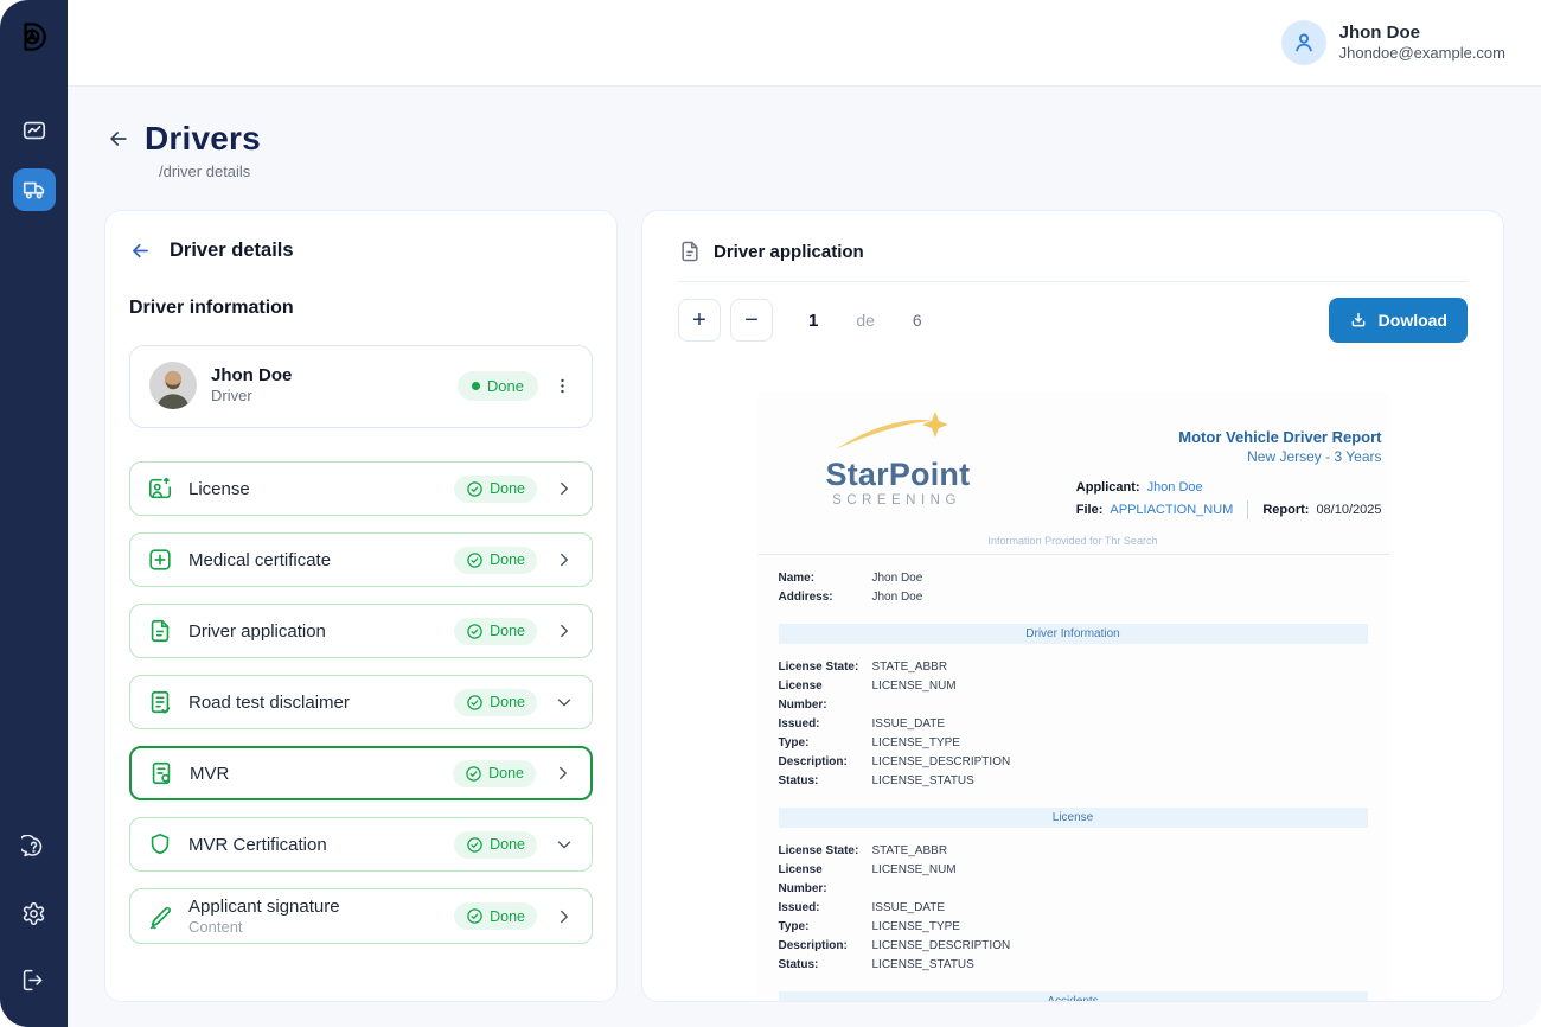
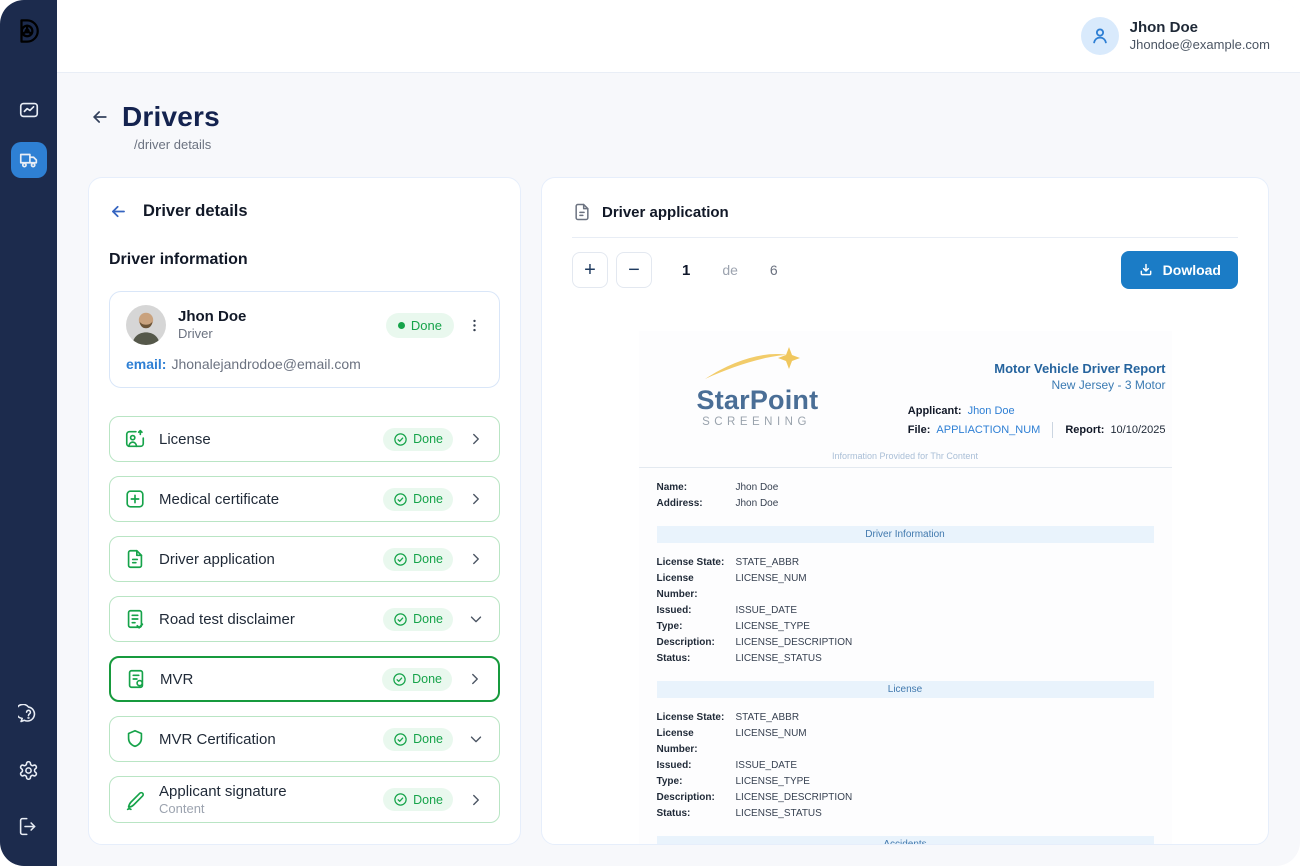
  Jhon Doe
  Jhondoe@example.com
  Drivers
  /driver details
  Driver details
  Driver information
  Jhon Doe
  Driver
  Done
+ email: Jhonalejandrodoe@email.com
  License
  Done
  Medical certificate
  Done
  Driver application
  Done
  Road test disclaimer
  Done
  MVR
  Done
  MVR Certification
  Done
  Applicant signature
  Content
  Done
  Driver application
  +
  −
  1
  de
  6
  Dowload
  StarPoint
  SCREENING
  Motor Vehicle Driver Report
- New Jersey - 3 Years
+ New Jersey - 3 Motor
  Applicant:
  Jhon Doe
  File:
  APPLIACTION_NUM
  Report:
- 08/10/2025
+ 10/10/2025
- Information Provided for Thr Search
+ Information Provided for Thr Content
  Name:
  Jhon Doe
  Addiress:
  Jhon Doe
  Driver Information
  License State:
  STATE_ABBR
  License Number:
  LICENSE_NUM
  Issued:
  ISSUE_DATE
  Type:
  LICENSE_TYPE
  Description:
  LICENSE_DESCRIPTION
  Status:
  LICENSE_STATUS
  License
  License State:
  STATE_ABBR
  License Number:
  LICENSE_NUM
  Issued:
  ISSUE_DATE
  Type:
  LICENSE_TYPE
  Description:
  LICENSE_DESCRIPTION
  Status:
  LICENSE_STATUS
